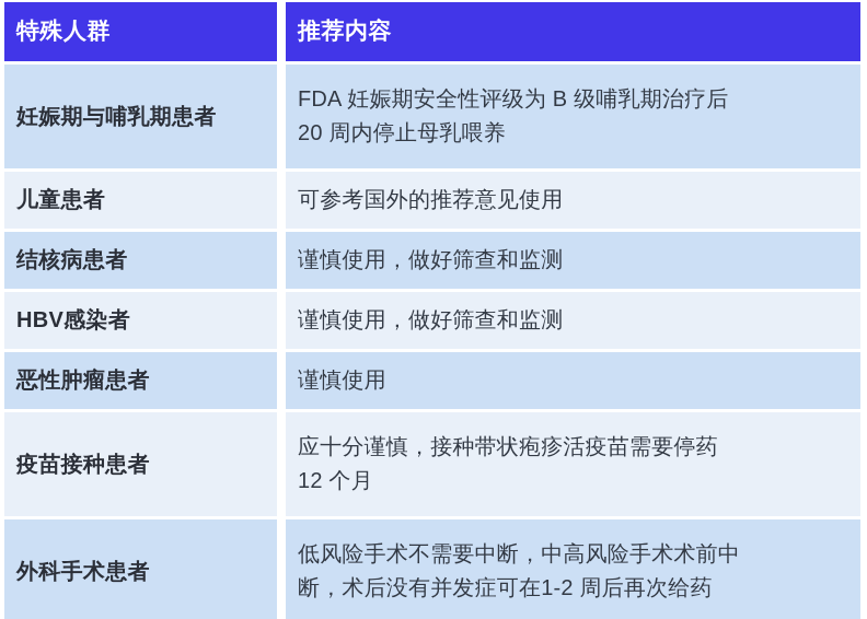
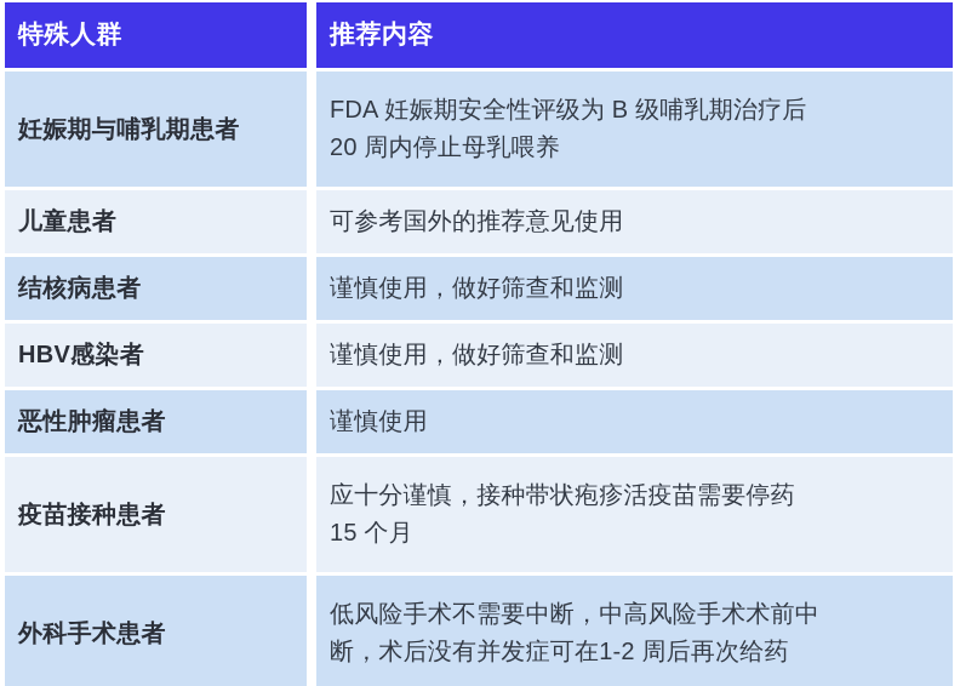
  特殊人群
  推荐内容
  妊娠期与哺乳期患者
  FDA 妊娠期安全性评级为 B 级哺乳期治疗后
  20 周内停止母乳喂养
  儿童患者
  可参考国外的推荐意见使用
  结核病患者
  谨慎使用，做好筛查和监测
  HBV感染者
  谨慎使用，做好筛查和监测
  恶性肿瘤患者
  谨慎使用
  疫苗接种患者
  应十分谨慎，接种带状疱疹活疫苗需要停药
- 12 个月
+ 15 个月
  外科手术患者
  低风险手术不需要中断，中高风险手术术前中
  断，术后没有并发症可在1-2 周后再次给药
